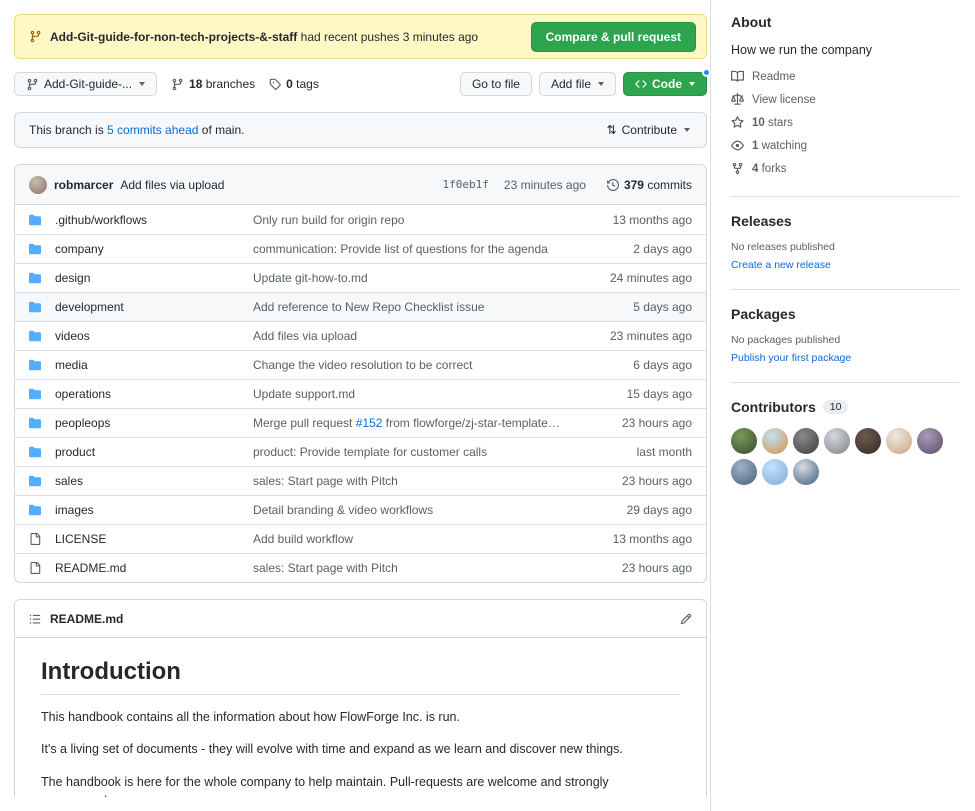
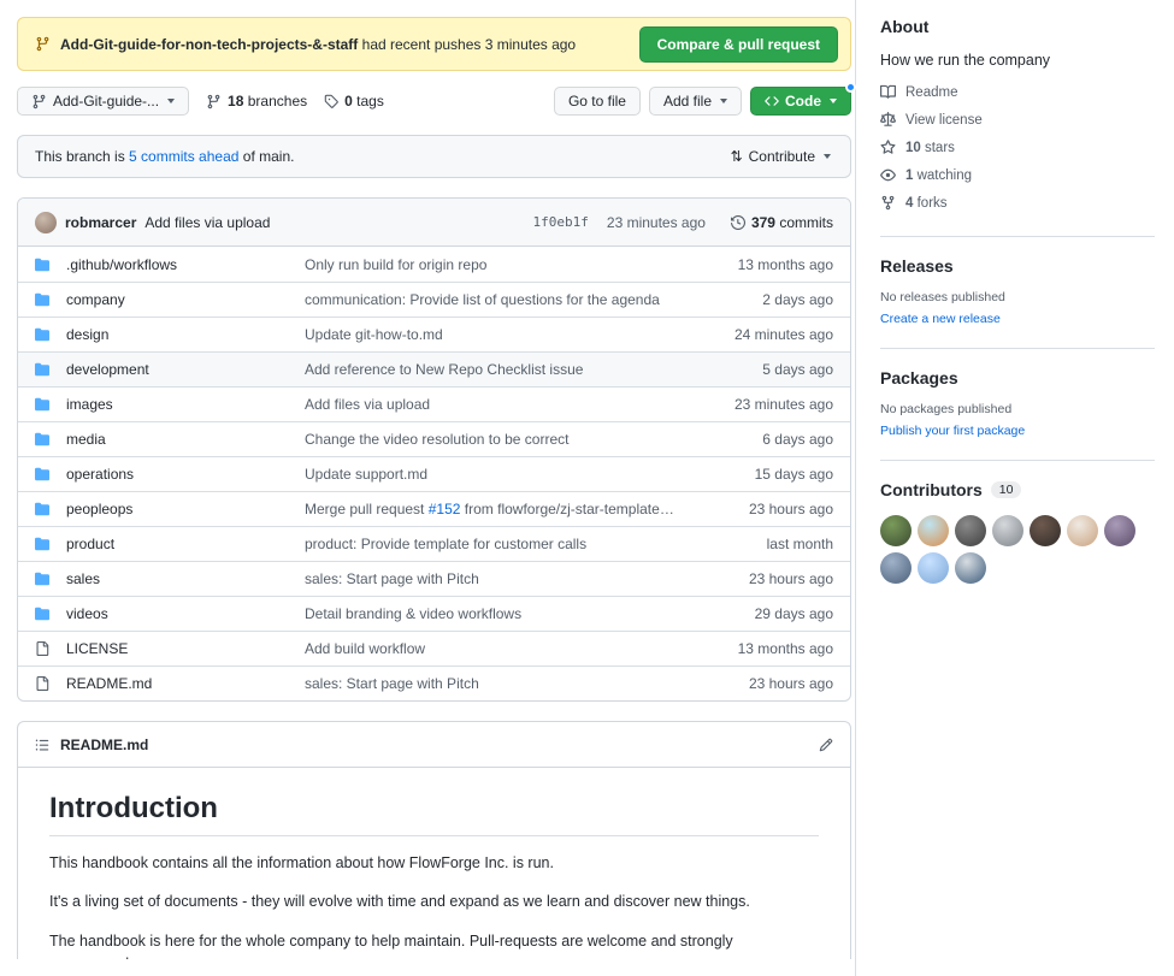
  Add-Git-guide-for-non-tech-projects-&-staff had recent pushes 3 minutes ago
  Compare & pull request
  Add-Git-guide-...
  18 branches
  0 tags
  Go to file
  Add file
  Code
  This branch is 5 commits ahead of main.
  ⇅
  Contribute
  robmarcer
  Add files via upload
  1f0eb1f
  23 minutes ago
  379 commits
  .github/workflows
  Only run build for origin repo
  13 months ago
  company
  communication: Provide list of questions for the agenda
  2 days ago
  design
  Update git-how-to.md
  24 minutes ago
  development
  Add reference to New Repo Checklist issue
  5 days ago
- videos
+ images
  Add files via upload
  23 minutes ago
  media
  Change the video resolution to be correct
  6 days ago
  operations
  Update support.md
  15 days ago
  peopleops
  Merge pull request #152 from flowforge/zj-star-template-qu
  23 hours ago
  product
  product: Provide template for customer calls
  last month
  sales
  sales: Start page with Pitch
  23 hours ago
- images
+ videos
  Detail branding & video workflows
  29 days ago
  LICENSE
  Add build workflow
  13 months ago
  README.md
  sales: Start page with Pitch
  23 hours ago
  README.md
  Introduction
  This handbook contains all the information about how FlowForge Inc. is run.
  It's a living set of documents - they will evolve with time and expand as we learn and discover new things.
  The handbook is here for the whole company to help maintain. Pull-requests are welcome and strongly
  About
  How we run the company
  Readme
  View license
  10 stars
  1 watching
  4 forks
  Releases
  No releases published
  Create a new release
  Packages
  No packages published
  Publish your first package
  Contributors
  10
